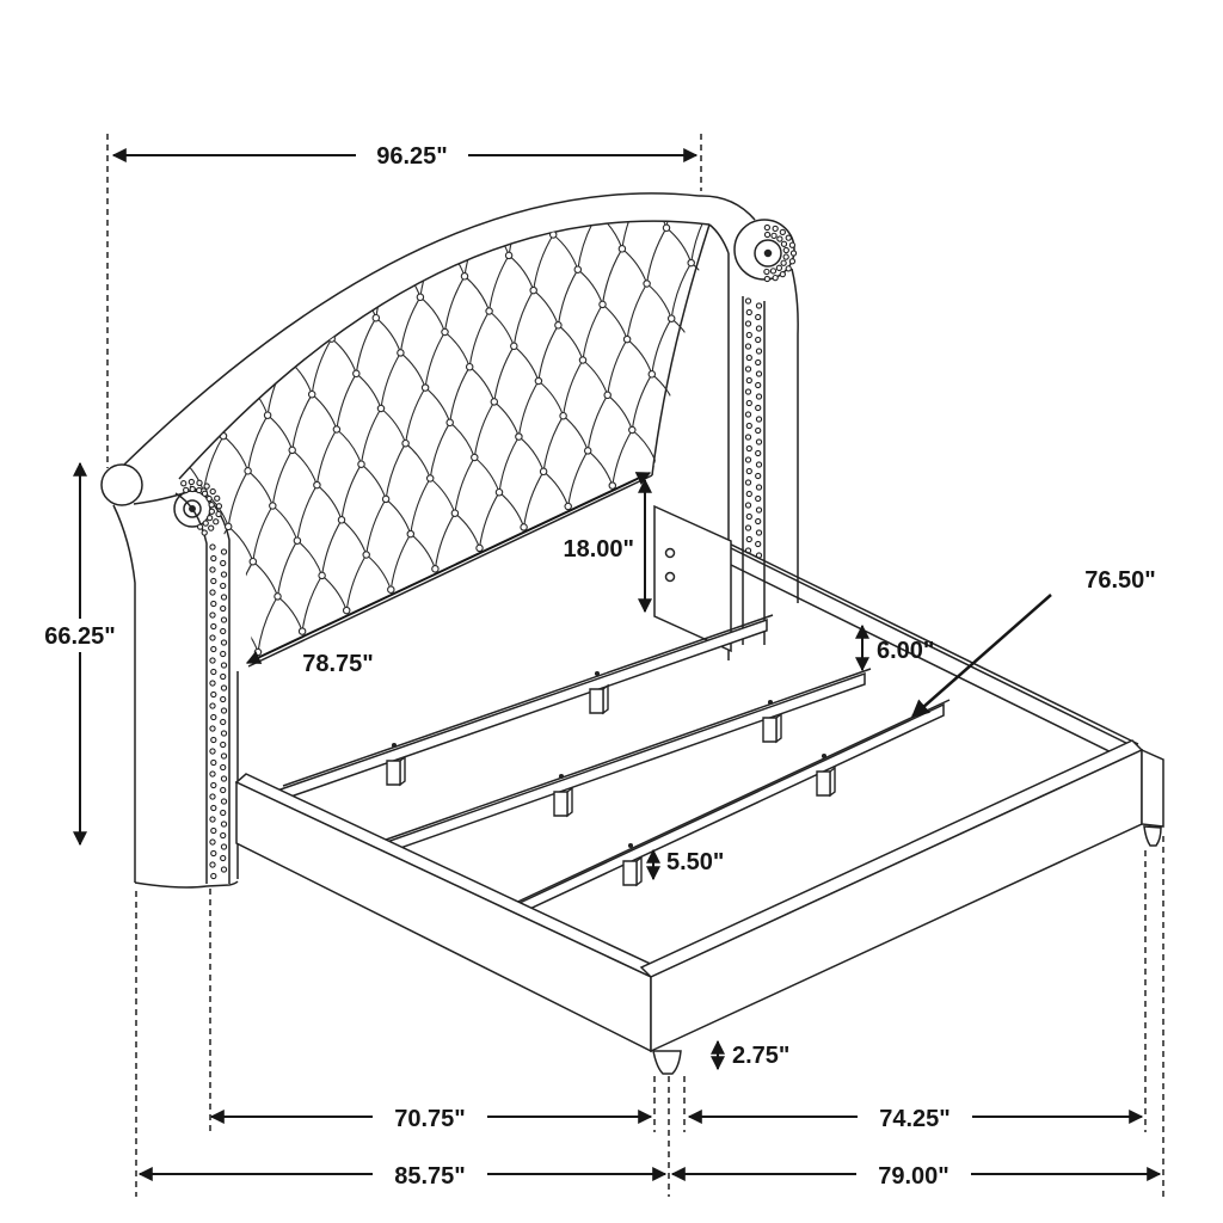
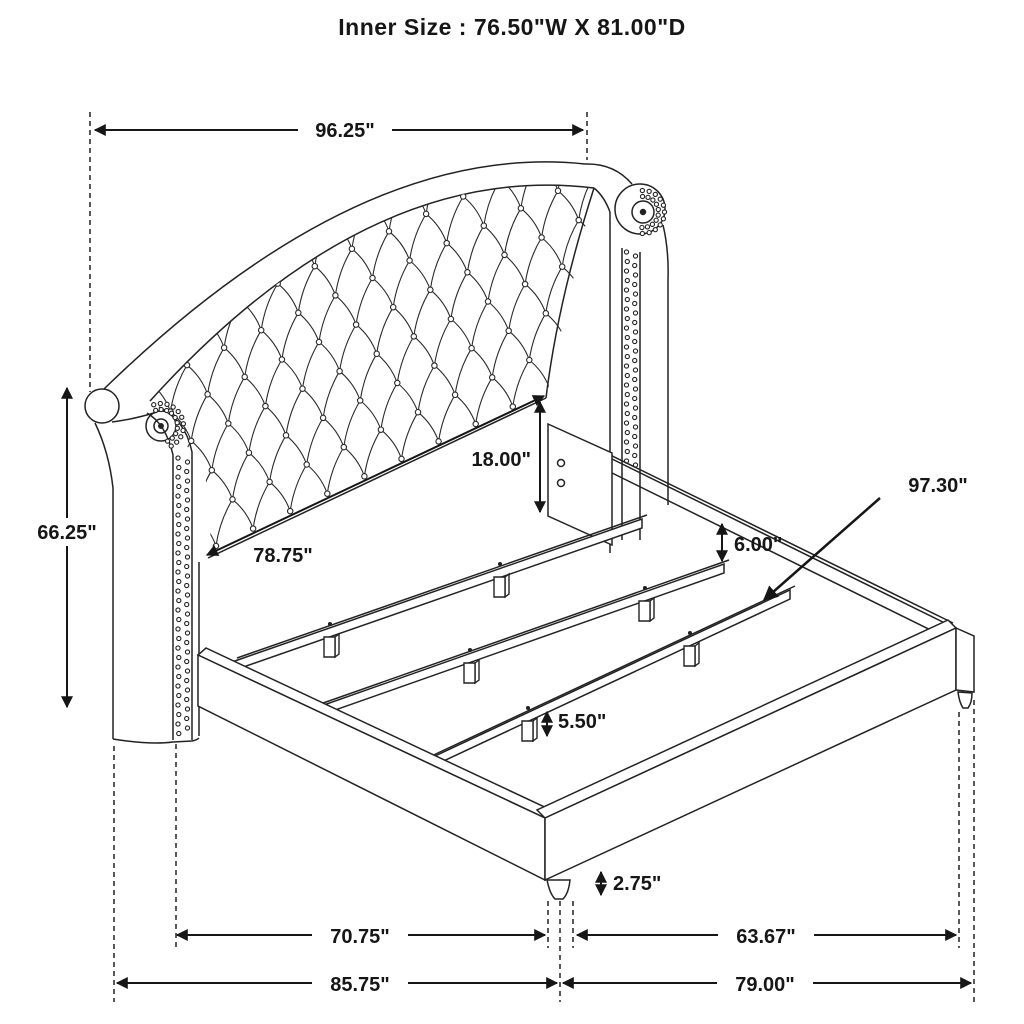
+ Inner Size : 76.50"W X 81.00"D
  96.25"
  66.25"
  78.75"
  18.00"
  6.00"
- 76.50"
+ 97.30"
  5.50"
  2.75"
  70.75"
- 74.25"
+ 63.67"
  85.75"
  79.00"
